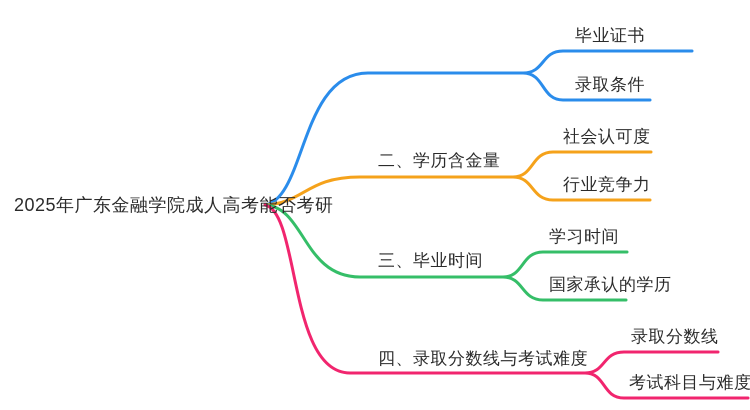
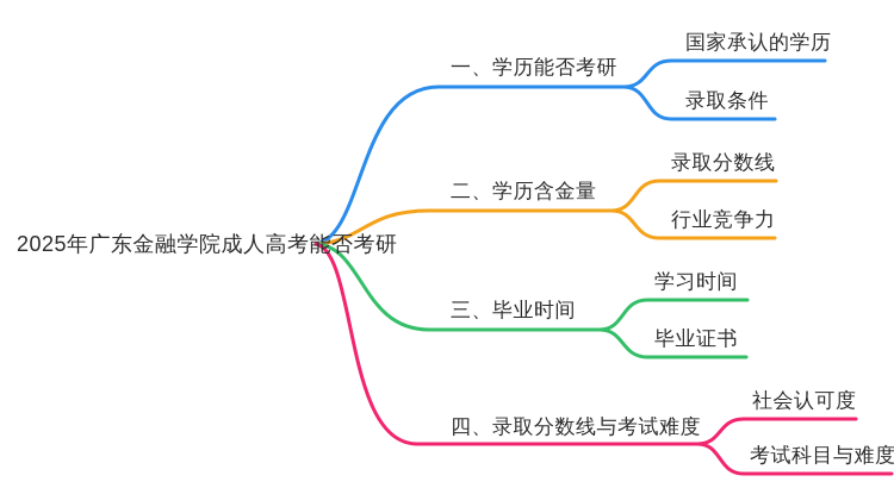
  2025年广东金融学院成人高考能否考研
+ 一、学历能否考研
  二、学历含金量
  三、毕业时间
  四、录取分数线与考试难度
- 毕业证书
+ 国家承认的学历
  录取条件
- 社会认可度
+ 录取分数线
  行业竞争力
  学习时间
- 国家承认的学历
+ 毕业证书
- 录取分数线
+ 社会认可度
  考试科目与难度
